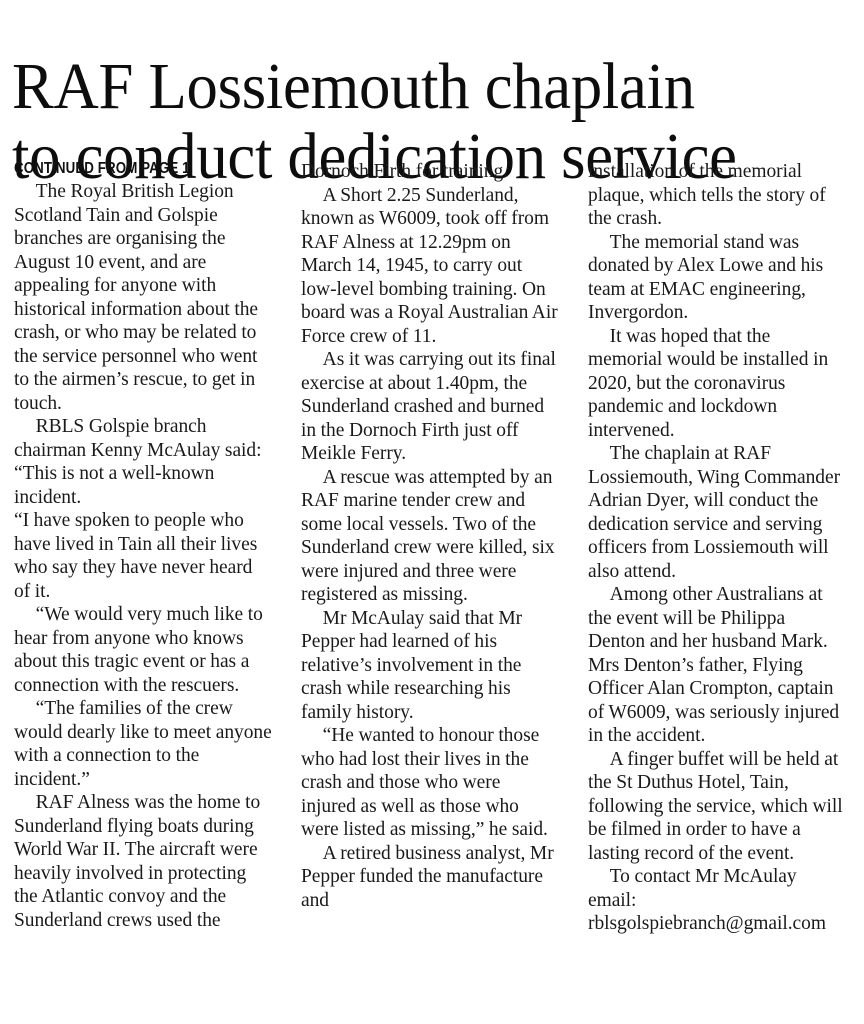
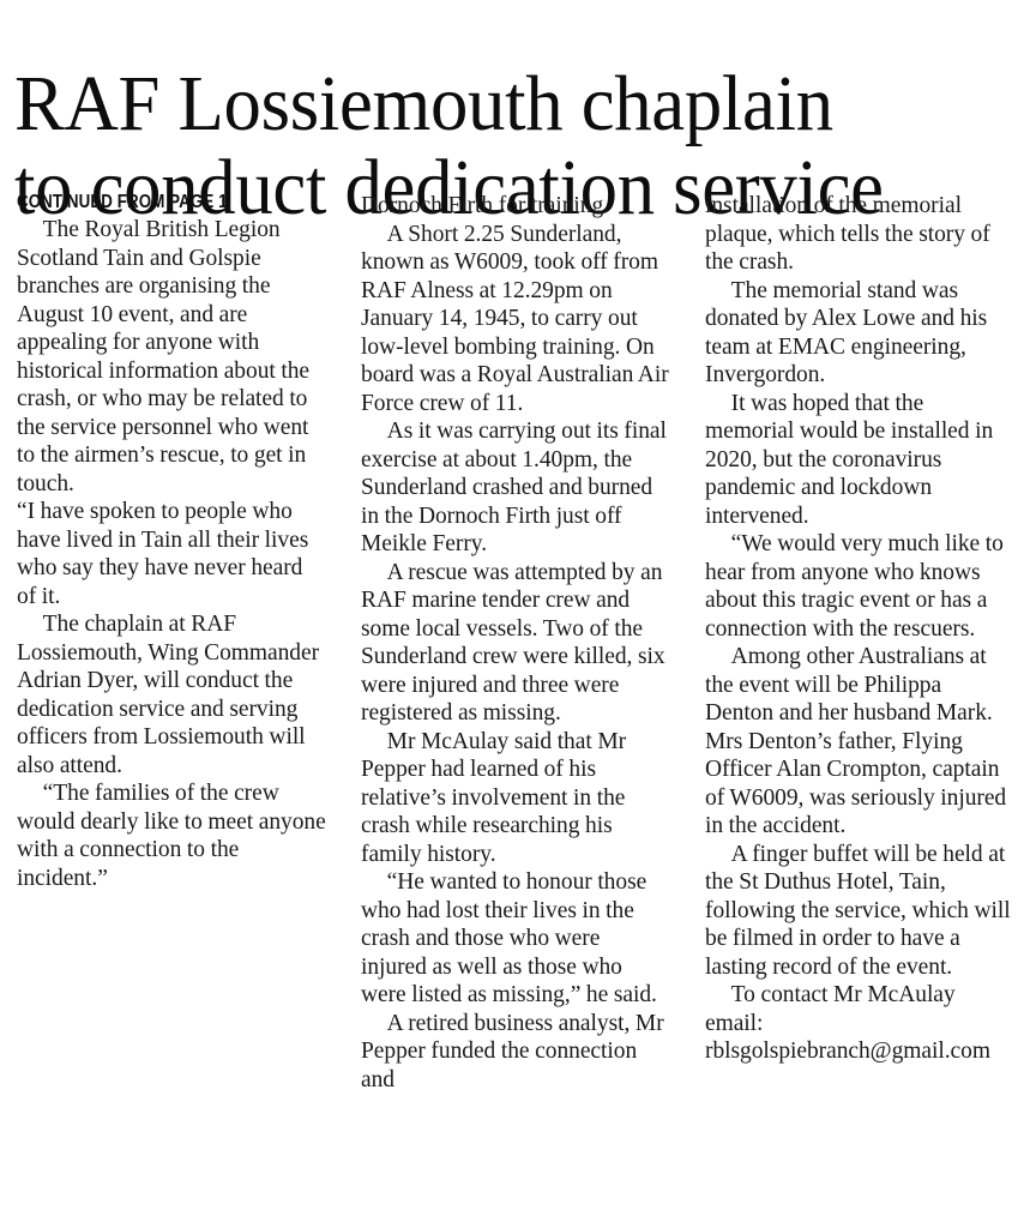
  RAF Lossiemouth chaplain
  to conduct dedication service
  CONTINUED FROM PAGE 1
  The Royal British Legion Scotland Tain and Golspie branches are organising the August 10 event, and are appealing for anyone with historical information about the crash, or who may be related to the service personnel who went to the airmen’s rescue, to get in touch.
- RBLS Golspie branch chairman Kenny McAulay said: “This is not a well-known incident.
  “I have spoken to people who have lived in Tain all their lives who say they have never heard of it.
- “We would very much like to hear from anyone who knows about this tragic event or has a connection with the rescuers.
+ The chaplain at RAF Lossiemouth, Wing Commander Adrian Dyer, will conduct the dedication service and serving officers from Lossiemouth will also attend.
  “The families of the crew would dearly like to meet anyone with a connection to the incident.”
- RAF Alness was the home to Sunderland flying boats during World War II. The aircraft were heavily involved in protecting the Atlantic convoy and the Sunderland crews used the
  Dornoch Firth for training.
- A Short 2.25 Sunderland, known as W6009, took off from RAF Alness at 12.29pm on March 14, 1945, to carry out low-level bombing training. On board was a Royal Australian Air Force crew of 11.
+ A Short 2.25 Sunderland, known as W6009, took off from RAF Alness at 12.29pm on January 14, 1945, to carry out low-level bombing training. On board was a Royal Australian Air Force crew of 11.
  As it was carrying out its final exercise at about 1.40pm, the Sunderland crashed and burned in the Dornoch Firth just off Meikle Ferry.
  A rescue was attempted by an RAF marine tender crew and some local vessels. Two of the Sunderland crew were killed, six were injured and three were registered as missing.
  Mr McAulay said that Mr Pepper had learned of his relative’s involvement in the crash while researching his family history.
  “He wanted to honour those who had lost their lives in the crash and those who were injured as well as those who were listed as missing,” he said.
- A retired business analyst, Mr Pepper funded the manufacture and
+ A retired business analyst, Mr Pepper funded the connection and
  installation of the memorial plaque, which tells the story of the crash.
  The memorial stand was donated by Alex Lowe and his team at EMAC engineering, Invergordon.
  It was hoped that the memorial would be installed in 2020, but the coronavirus pandemic and lockdown intervened.
- The chaplain at RAF Lossiemouth, Wing Commander Adrian Dyer, will conduct the dedication service and serving officers from Lossiemouth will also attend.
+ “We would very much like to hear from anyone who knows about this tragic event or has a connection with the rescuers.
  Among other Australians at the event will be Philippa Denton and her husband Mark. Mrs Denton’s father, Flying Officer Alan Crompton, captain of W6009, was seriously injured in the accident.
  A finger buffet will be held at the St Duthus Hotel, Tain, following the service, which will be filmed in order to have a lasting record of the event.
  To contact Mr McAulay email: rblsgolspiebranch@gmail.com
